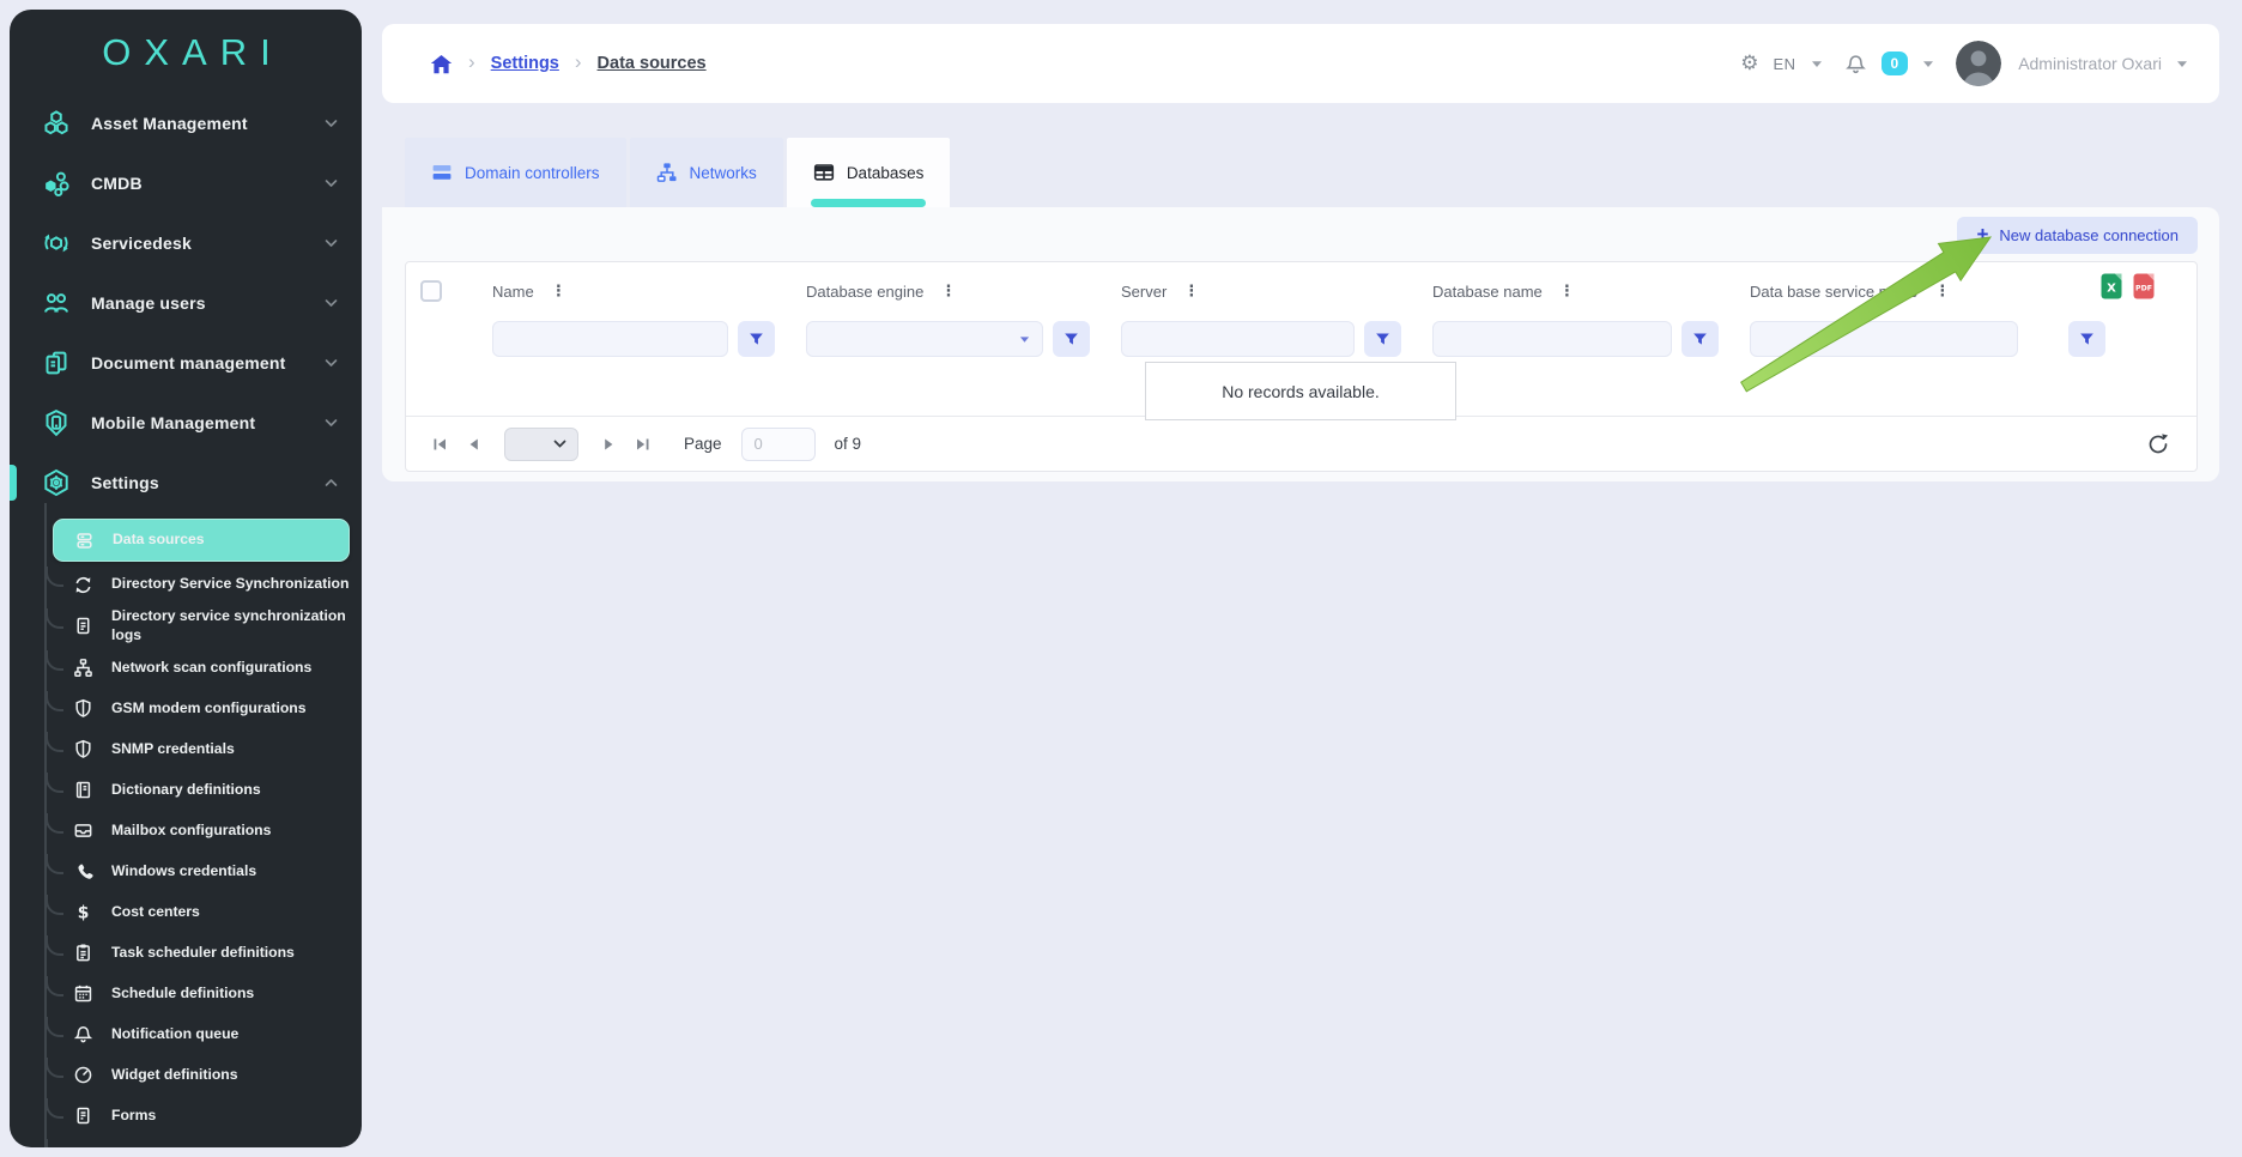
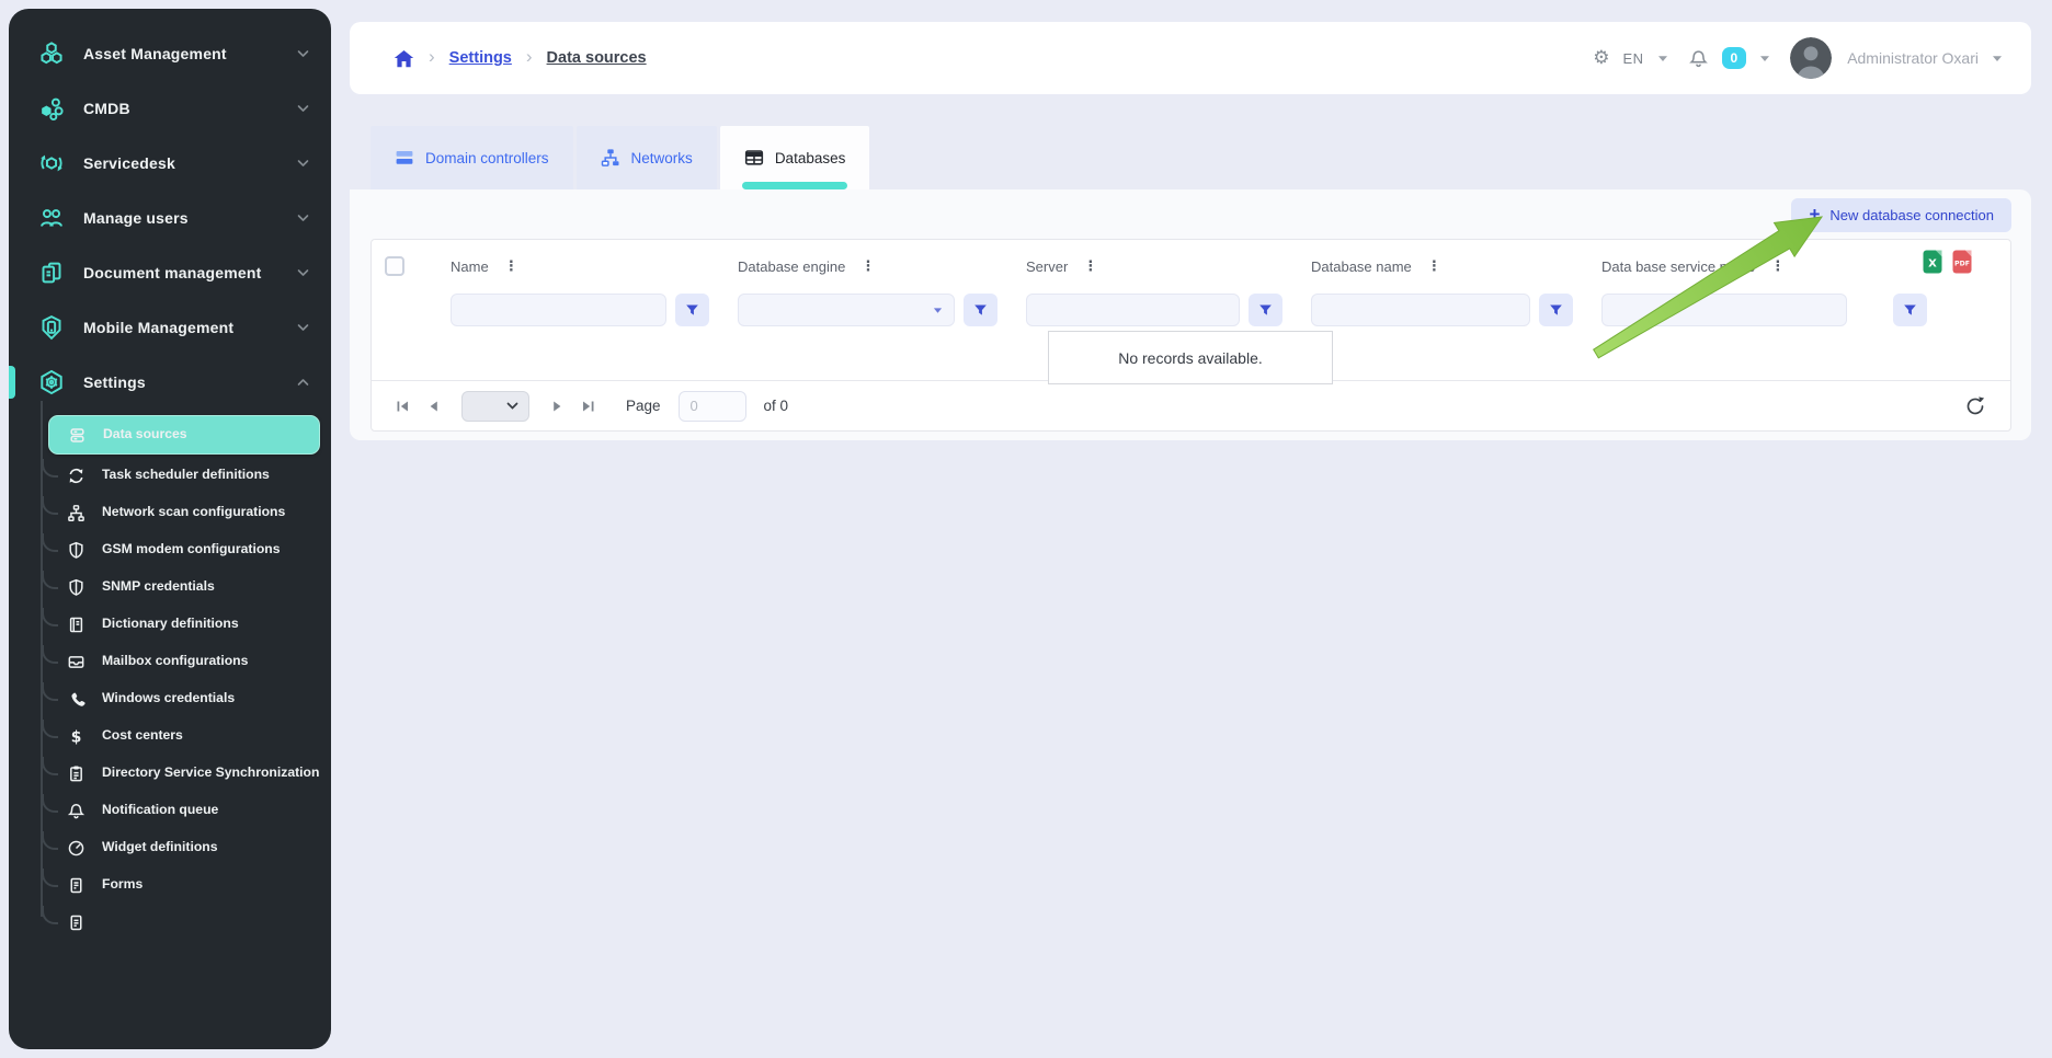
- OXARI
  Asset Management
  CMDB
  Servicedesk
  Manage users
  Document management
  Mobile Management
  Settings
  Data sources
- Directory Service Synchronization
+ Task scheduler definitions
- Directory service synchronization logs
  Network scan configurations
  GSM modem configurations
  SNMP credentials
  Dictionary definitions
  Mailbox configurations
  Windows credentials
  $
  Cost centers
- Task scheduler definitions
+ Directory Service Synchronization
- Schedule definitions
  Notification queue
  Widget definitions
  Forms
  ›
  Settings
  ›
  Data sources
  ⚙
  EN
  0
  Administrator Oxari
  Domain controllers
  Networks
  Databases
  +
  New database connection
  X
  Name
  ⋮
  Database engine
  ⋮
  Server
  ⋮
  Database name
  ⋮
  Data base service
  ⋮
  No records available.
  Page
  0
- of 9
+ of 0
